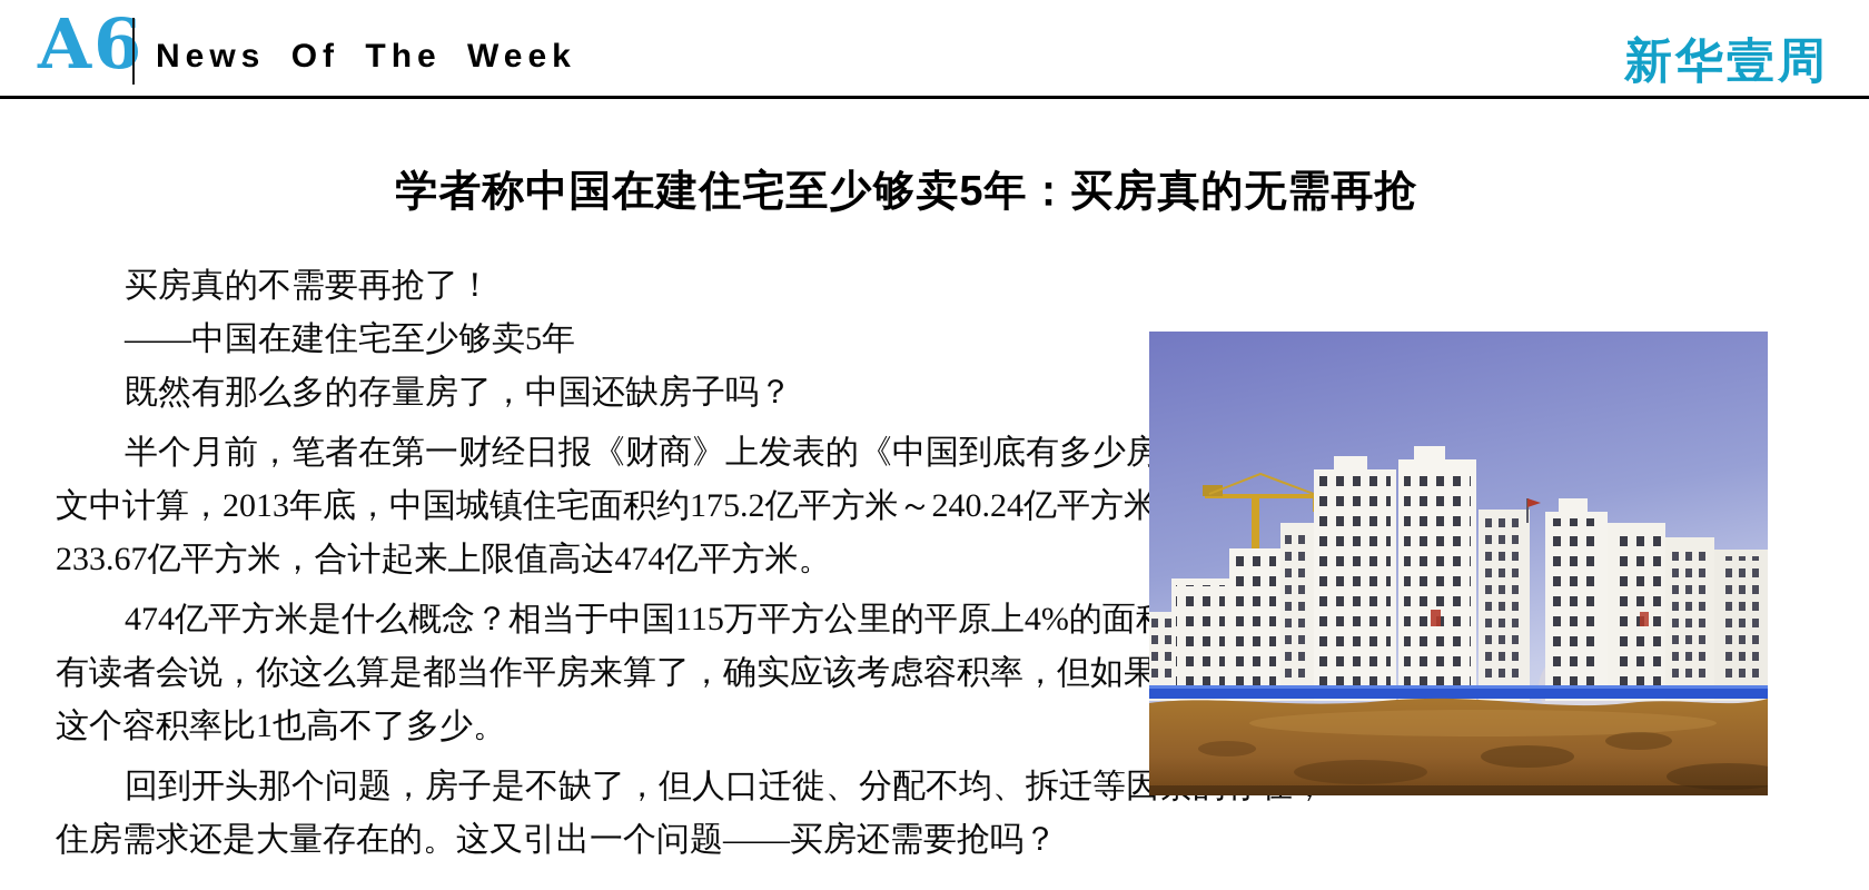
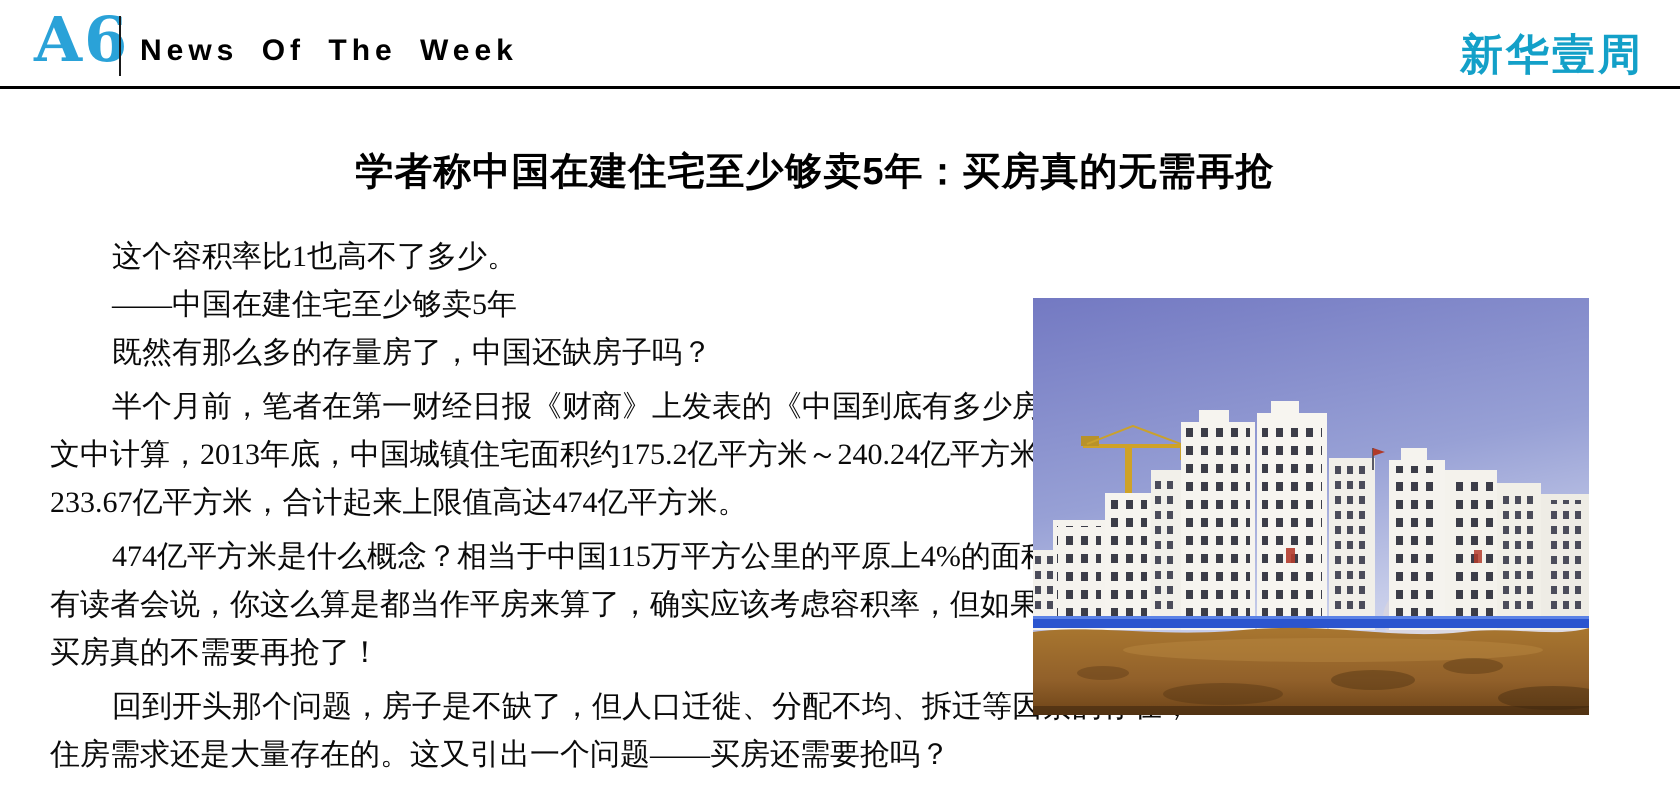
  A6
  News Of The Week
  新华壹周
  学者称中国在建住宅至少够卖5年：买房真的无需再抢
- 买房真的不需要再抢了！
+ 这个容积率比1也高不了多少。
  ——中国在建住宅至少够卖5年
  既然有那么多的存量房了，中国还缺房子吗？
  半个月前，笔者在第一财经日报《财商》上发表的《中国到底有多少房
  文中计算，2013年底，中国城镇住宅面积约175.2亿平方米～240.24亿平方米
  233.67亿平方米，合计起来上限值高达474亿平方米。
  474亿平方米是什么概念？相当于中国115万平方公里的平原上4%的面
  有读者会说，你这么算是都当作平房来算了，确实应该考虑容积率，但如果
- 这个容积率比1也高不了多少。
+ 买房真的不需要再抢了！
  回到开头那个问题，房子是不缺了，但人口迁徙、分配不均、拆迁等因
  住房需求还是大量存在的。这又引出一个问题——买房还需要抢吗？
